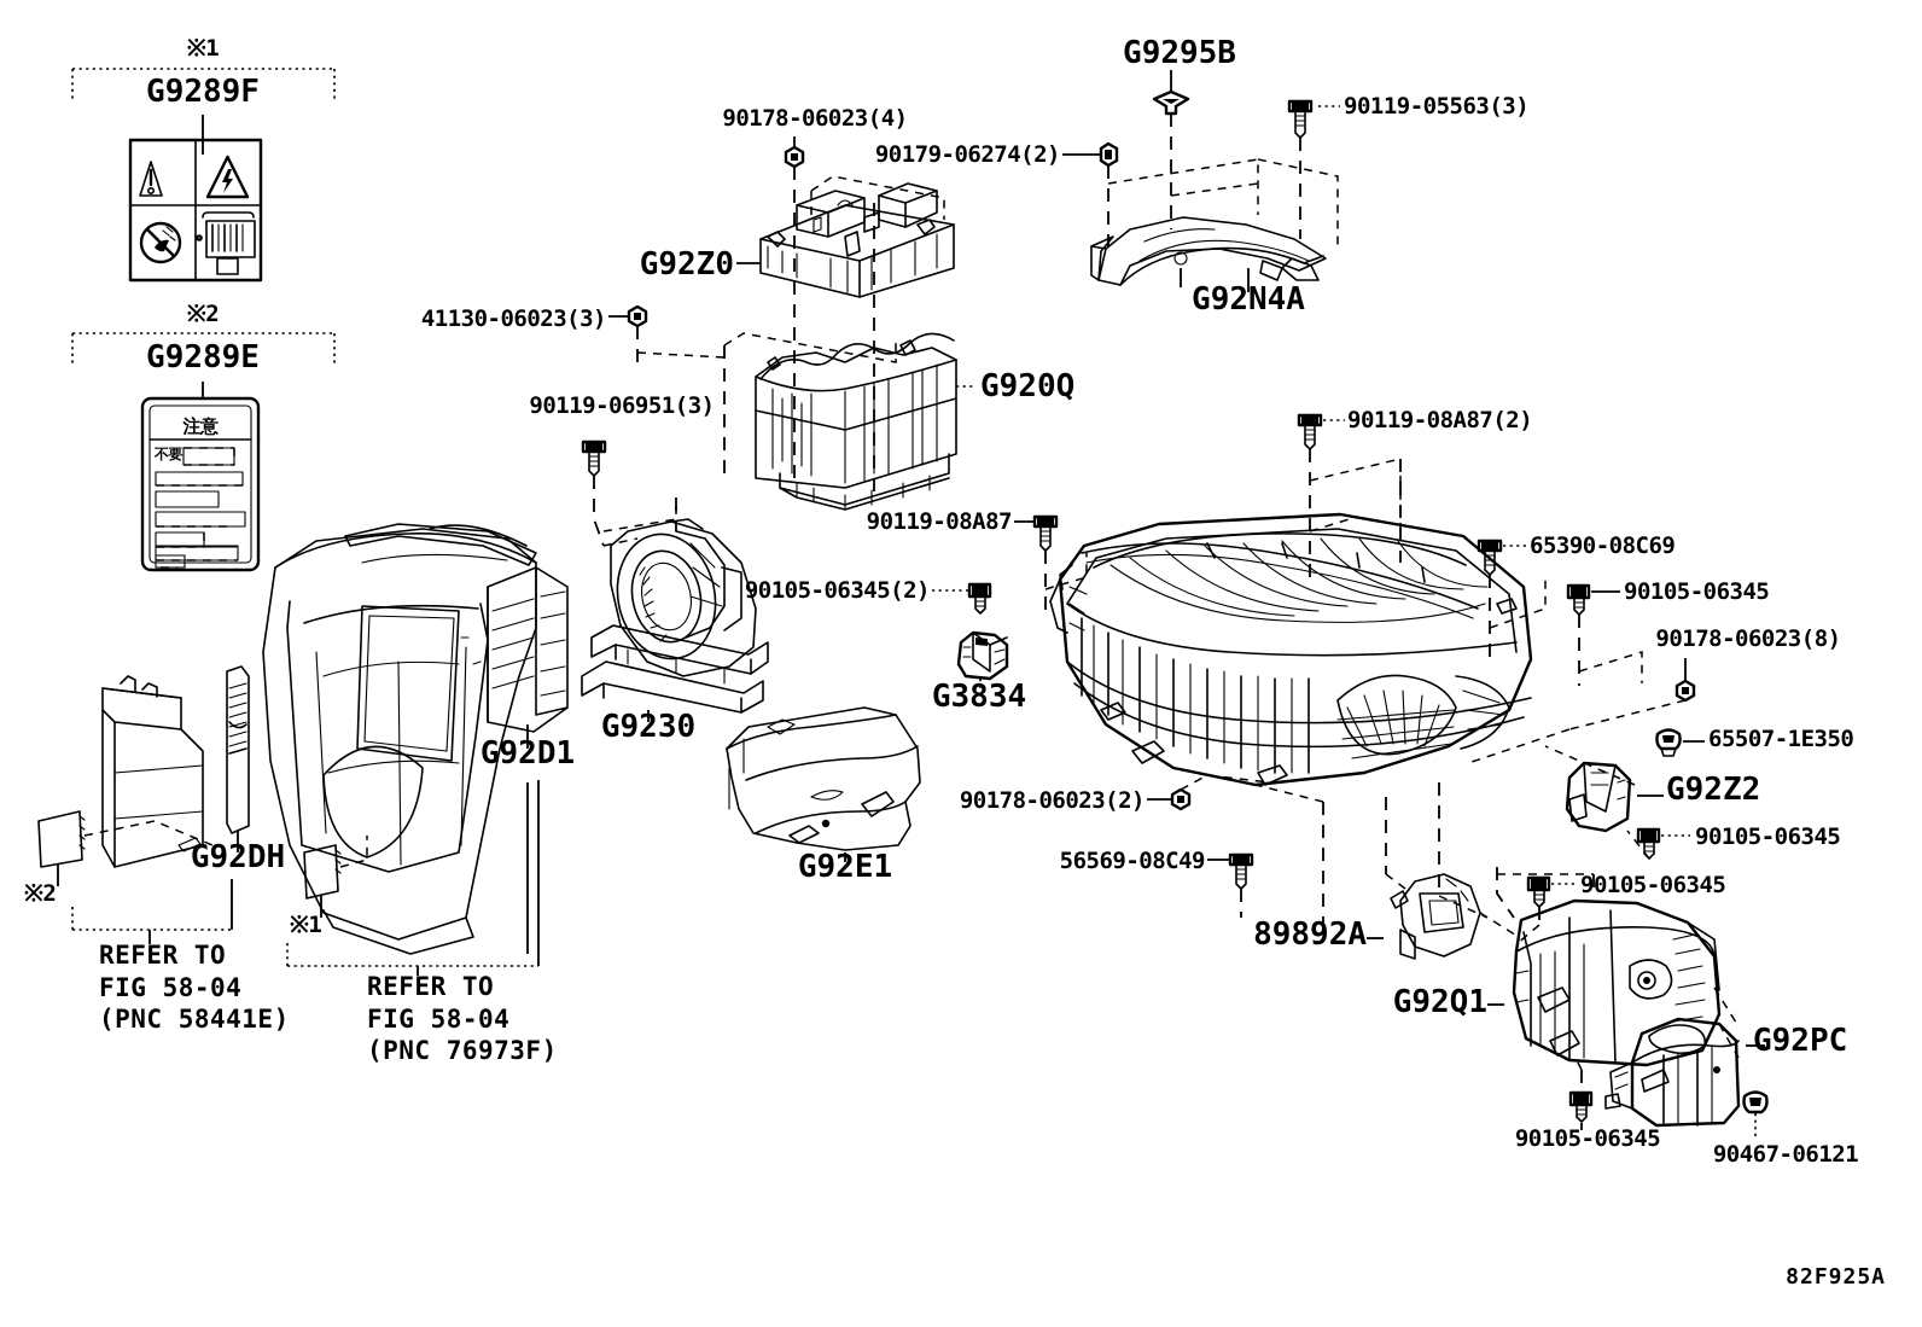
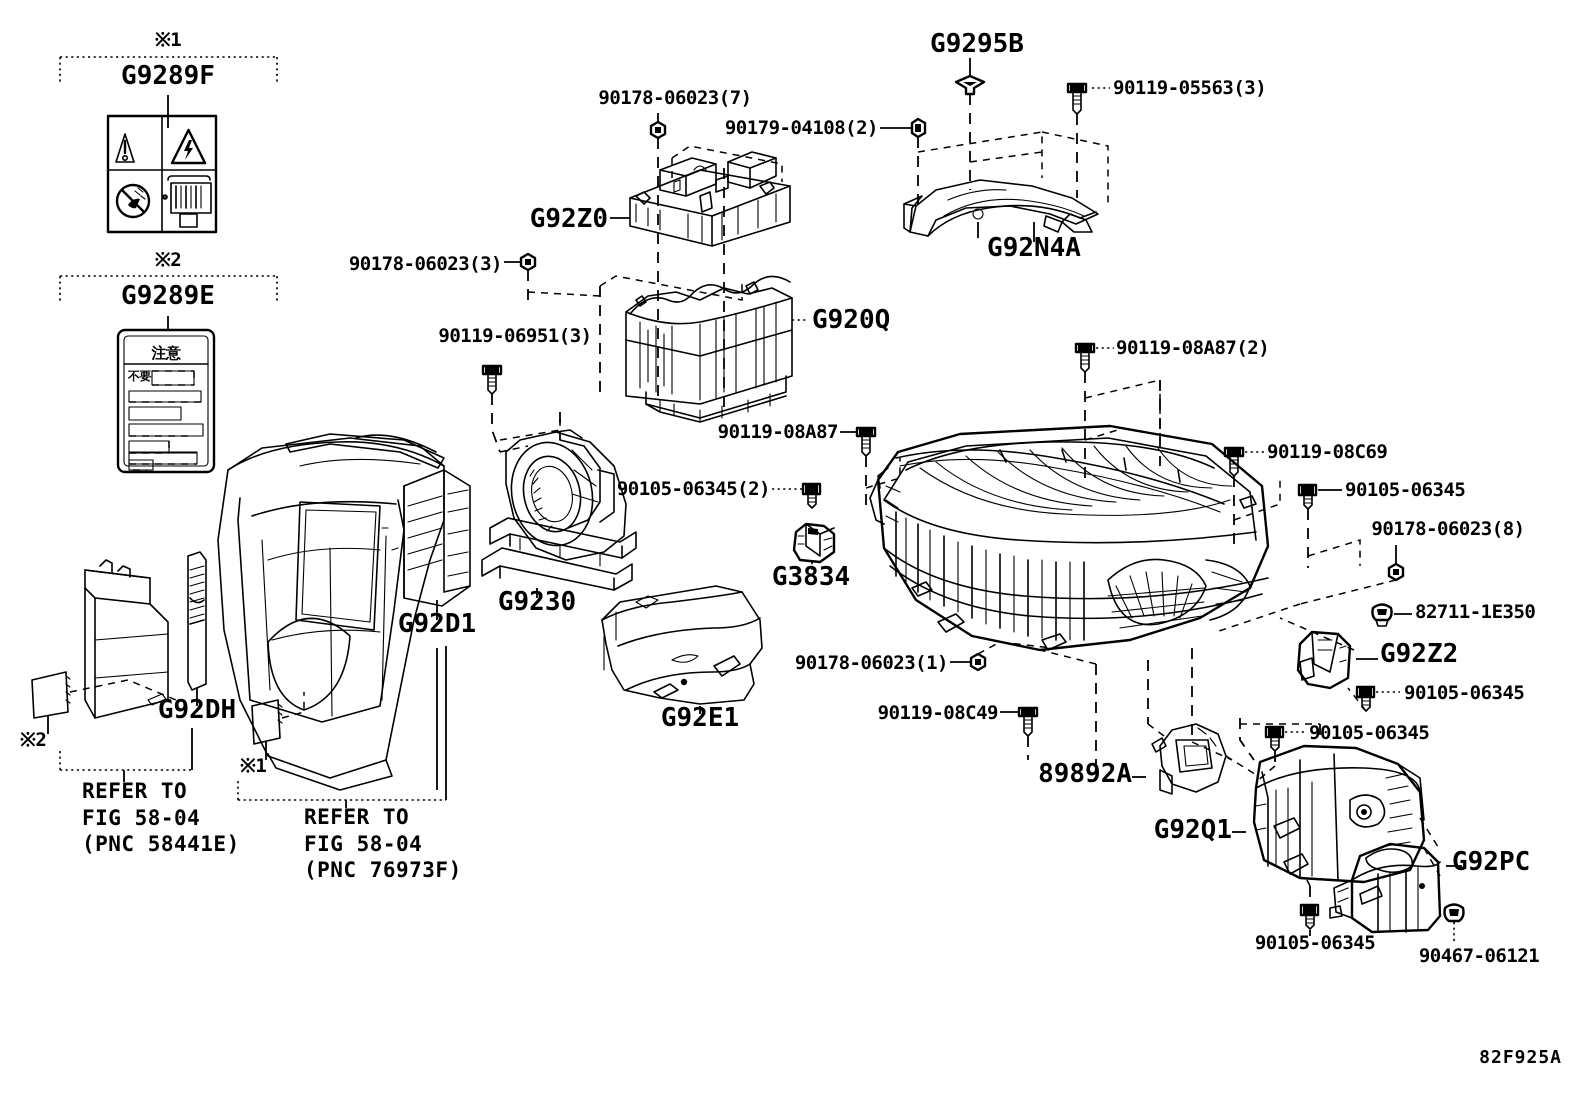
  ※1
  ※2
  ※2
  ※1
  G9289F
  G9289E
  G92Z0
  G920Q
  G9295B
  G92N4A
  G9230
  G92D1
  G92DH
  G92E1
  G3834
  G92Z2
  89892A
  G92Q1
  G92PC
- 90178-06023(4)
+ 90178-06023(7)
- 90179-06274(2)
+ 90179-04108(2)
  90119-05563(3)
- 41130-06023(3)
+ 90178-06023(3)
  90119-06951(3)
  90119-08A87(2)
  90119-08A87
- 65390-08C69
+ 90119-08C69
  90105-06345(2)
  90105-06345
  90178-06023(8)
- 65507-1E350
+ 82711-1E350
- 90178-06023(2)
+ 90178-06023(1)
  90105-06345
- 56569-08C49
+ 90119-08C49
  90105-06345
  90105-06345
  90467-06121
  REFER TO
  FIG 58-04
  (PNC 58441E)
  REFER TO
  FIG 58-04
  (PNC 76973F)
  注意
  不要
  82F925A
